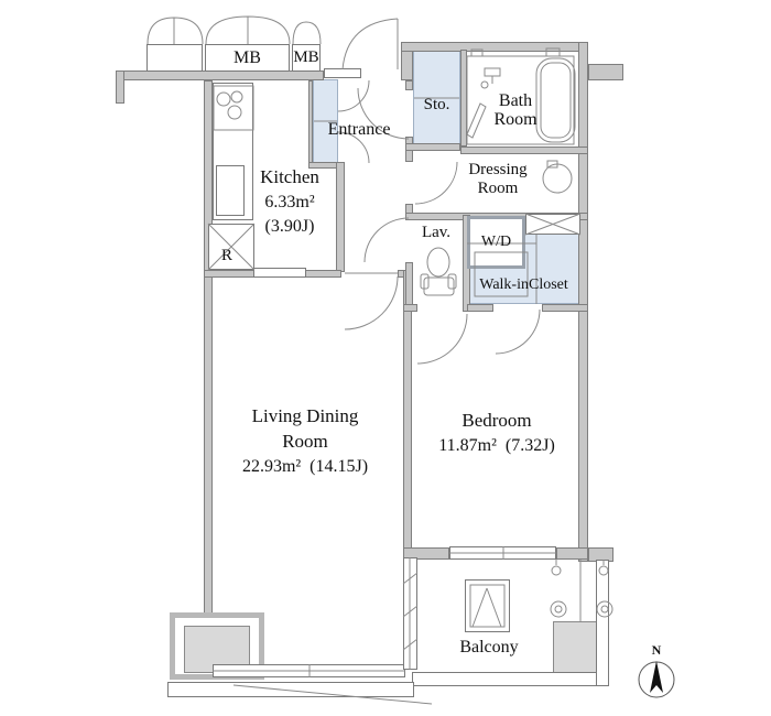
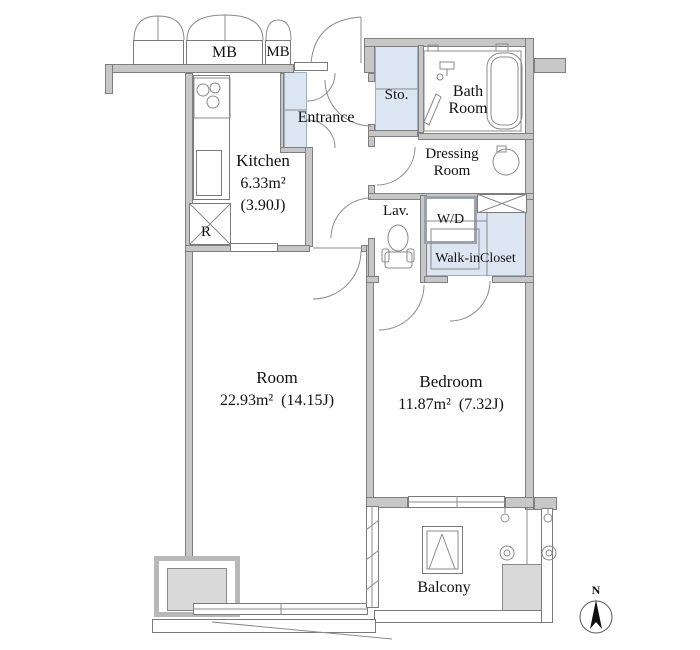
  MB
  MB
  Entrance
  Sto.
  Bath
  Room
  Dressing
  Room
  Lav.
  W/D
  Walk-inCloset
  Kitchen
  6.33m²
  (3.90J)
  R
- Living Dining
  Room
  22.93m² (14.15J)
  Bedroom
  11.87m² (7.32J)
  Balcony
  N
